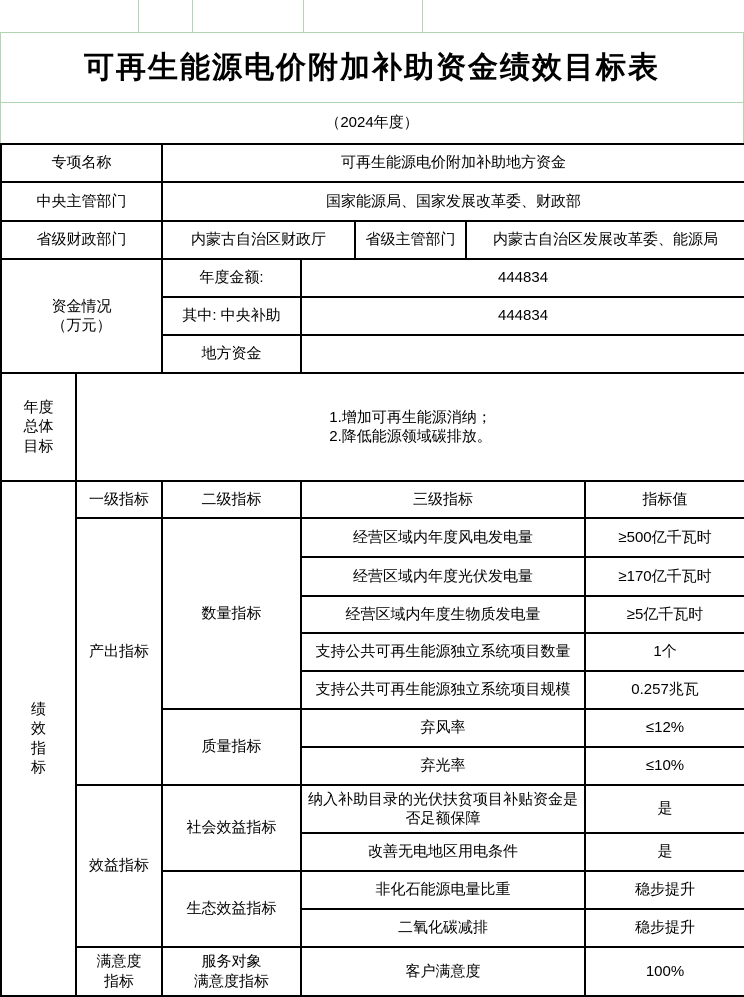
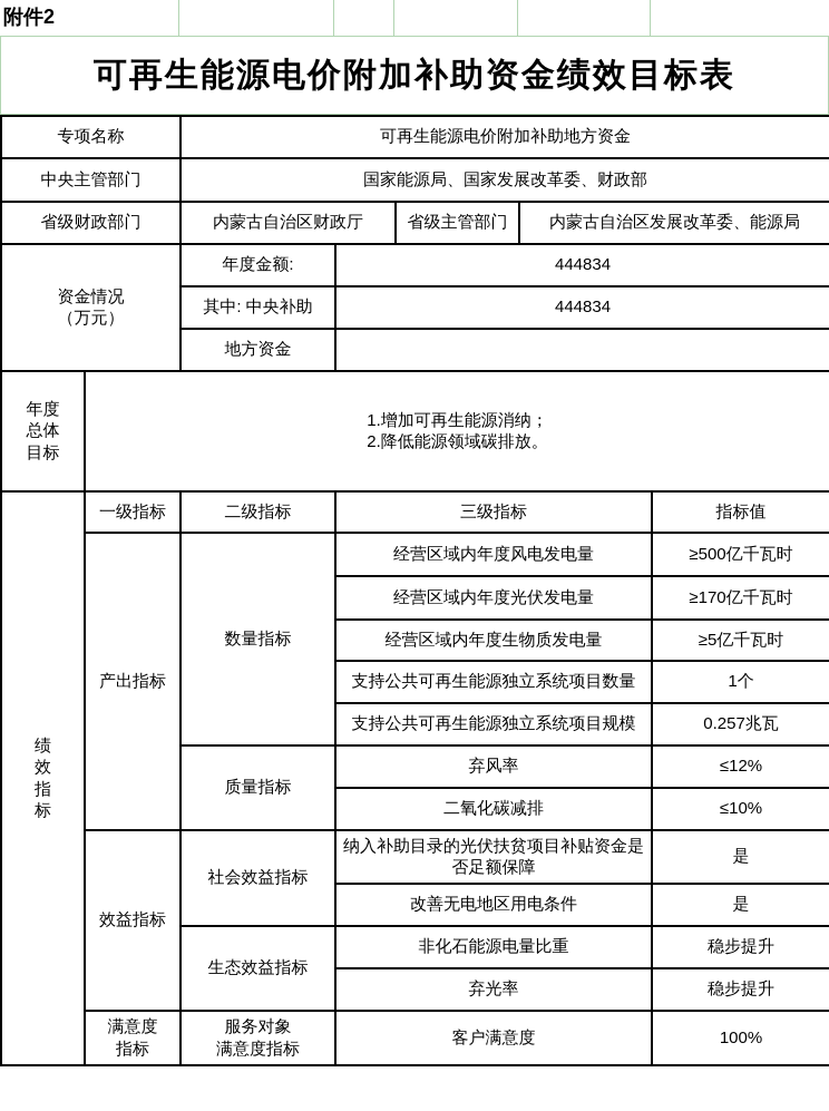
+ 附件2
  可再生能源电价附加补助资金绩效目标表
- （2024年度）
  专项名称	可再生能源电价附加补助地方资金
  中央主管部门	国家能源局、国家发展改革委、财政部
  省级财政部门	内蒙古自治区财政厅	省级主管部门	内蒙古自治区发展改革委、能源局
  资金情况 （万元）	年度金额:	444834
  其中: 中央补助	444834
  地方资金
  年度 总体 目标	1.增加可再生能源消纳； 2.降低能源领域碳排放。
  绩 效 指 标	一级指标	二级指标	三级指标	指标值
  产出指标	数量指标	经营区域内年度风电发电量	≥500亿千瓦时
  经营区域内年度光伏发电量	≥170亿千瓦时
  经营区域内年度生物质发电量	≥5亿千瓦时
  支持公共可再生能源独立系统项目数量	1个
  支持公共可再生能源独立系统项目规模	0.257兆瓦
  质量指标	弃风率	≤12%
- 弃光率	≤10%
+ 二氧化碳减排	≤10%
  效益指标	社会效益指标	纳入补助目录的光伏扶贫项目补贴资金是否足额保障	是
  改善无电地区用电条件	是
  生态效益指标	非化石能源电量比重	稳步提升
- 二氧化碳减排	稳步提升
+ 弃光率	稳步提升
  满意度 指标	服务对象 满意度指标	客户满意度	100%
